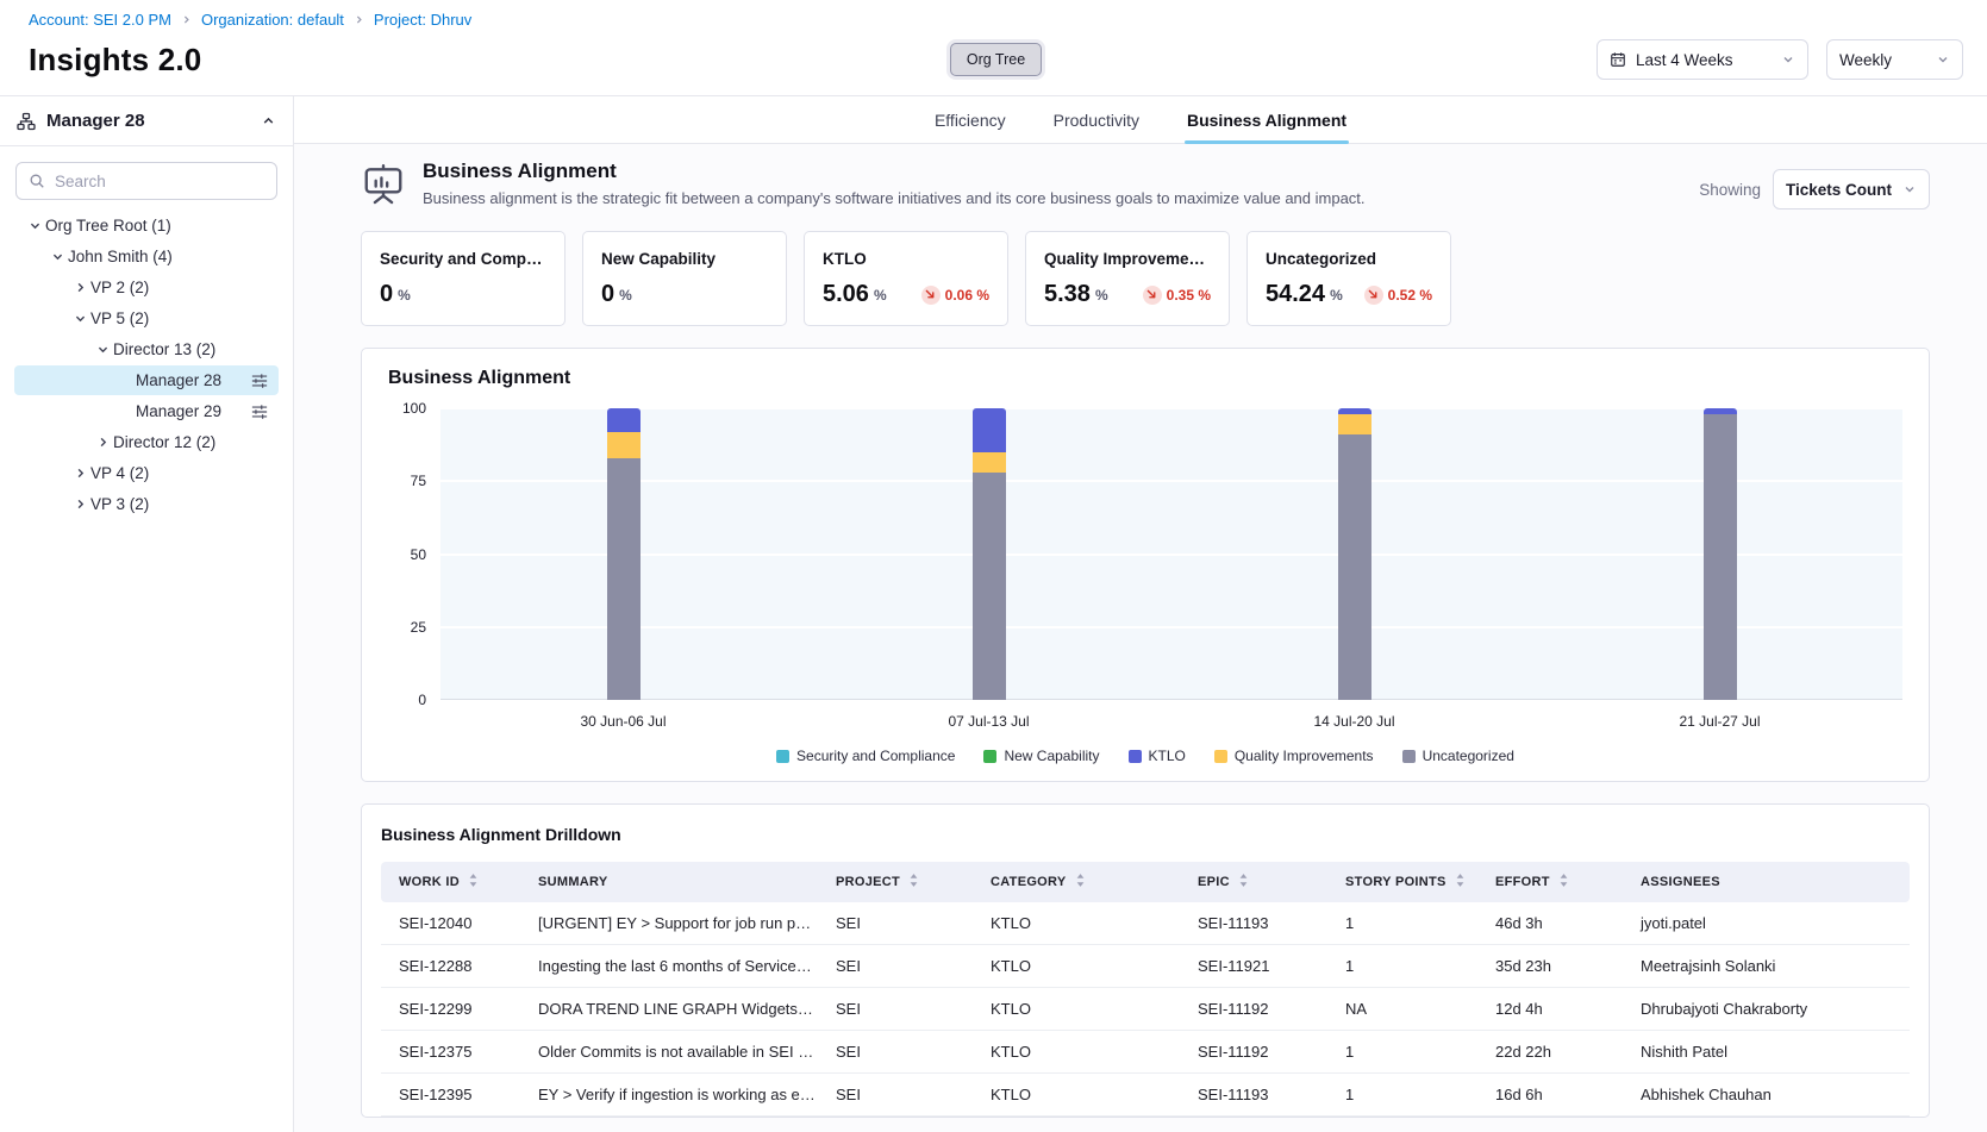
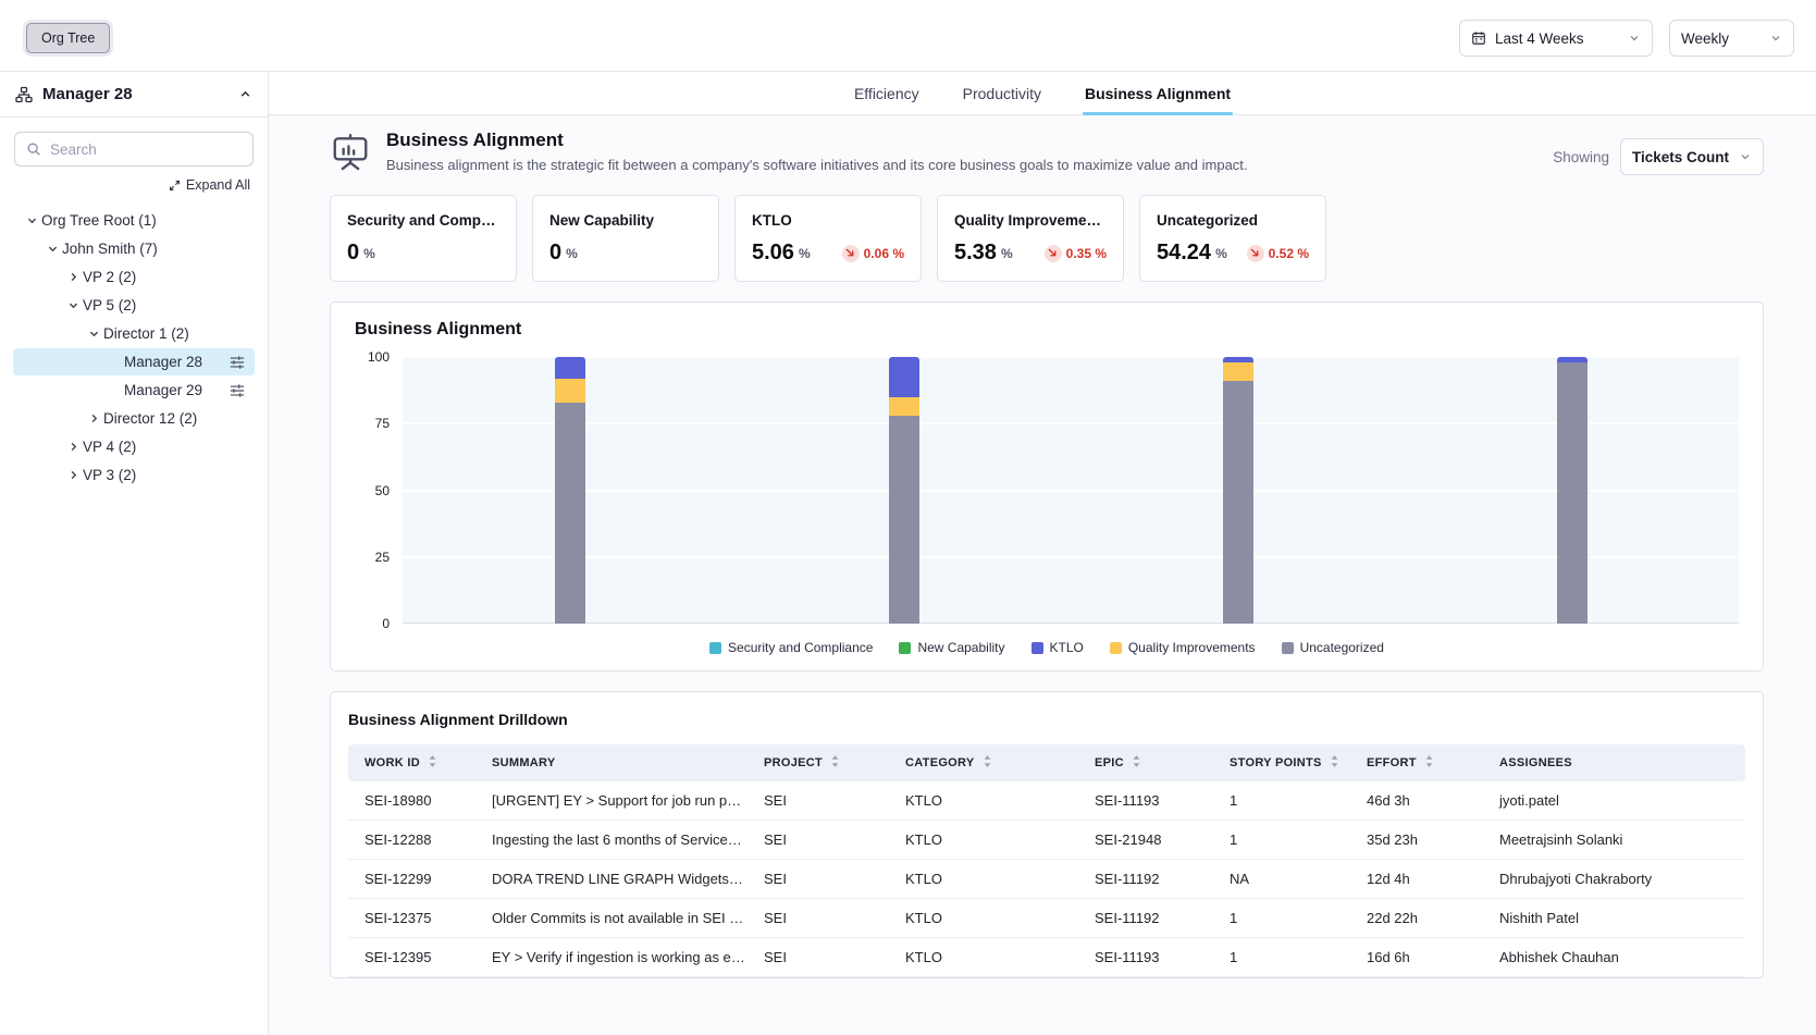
- Account: SEI 2.0 PM
- Organization: default
- Project: Dhruv
- Insights 2.0
  Org Tree
  Last 4 Weeks
  Weekly
  Manager 28
  Search
+ Expand All
  Org Tree Root (1)
- John Smith (4)
+ John Smith (7)
  VP 2 (2)
  VP 5 (2)
- Director 13 (2)
+ Director 1 (2)
  Manager 28
  Manager 29
  Director 12 (2)
  VP 4 (2)
  VP 3 (2)
  Efficiency
  Productivity
  Business Alignment
  Business Alignment
  Business alignment is the strategic fit between a company's software initiatives and its core business goals to maximize value and impact.
  Showing
  Tickets Count
  Security and Complia
  0
  %
  New Capability
  0
  %
  KTLO
  5.06
  %
  0.06 %
  Quality Improvements
  5.38
  %
  0.35 %
  Uncategorized
  54.24
  %
  0.52 %
  Business Alignment
  0
  25
  50
  75
  100
- 30 Jun-06 Jul
- 07 Jul-13 Jul
- 14 Jul-20 Jul
- 21 Jul-27 Jul
  Security and Compliance
  New Capability
  KTLO
  Quality Improvements
  Uncategorized
  Business Alignment Drilldown
  WORK ID	SUMMARY	PROJECT	CATEGORY	EPIC	STORY POINTS	EFFORT	ASSIGNEES
- SEI-12040	[URGENT] EY > Support for job run par...	SEI	KTLO	SEI-11193	1	46d 3h	jyoti.patel
+ SEI-18980	[URGENT] EY > Support for job run par...	SEI	KTLO	SEI-11193	1	46d 3h	jyoti.patel
- SEI-12288	Ingesting the last 6 months of ServiceN...	SEI	KTLO	SEI-11921	1	35d 23h	Meetrajsinh Solanki
+ SEI-12288	Ingesting the last 6 months of ServiceN...	SEI	KTLO	SEI-21948	1	35d 23h	Meetrajsinh Solanki
  SEI-12299	DORA TREND LINE GRAPH Widgets is n	SEI	KTLO	SEI-11192	NA	12d 4h	Dhrubajyoti Chakraborty
  SEI-12375	Older Commits is not available in SEI - S..	SEI	KTLO	SEI-11192	1	22d 22h	Nishith Patel
  SEI-12395	EY > Verify if ingestion is working as ex...	SEI	KTLO	SEI-11193	1	16d 6h	Abhishek Chauhan
